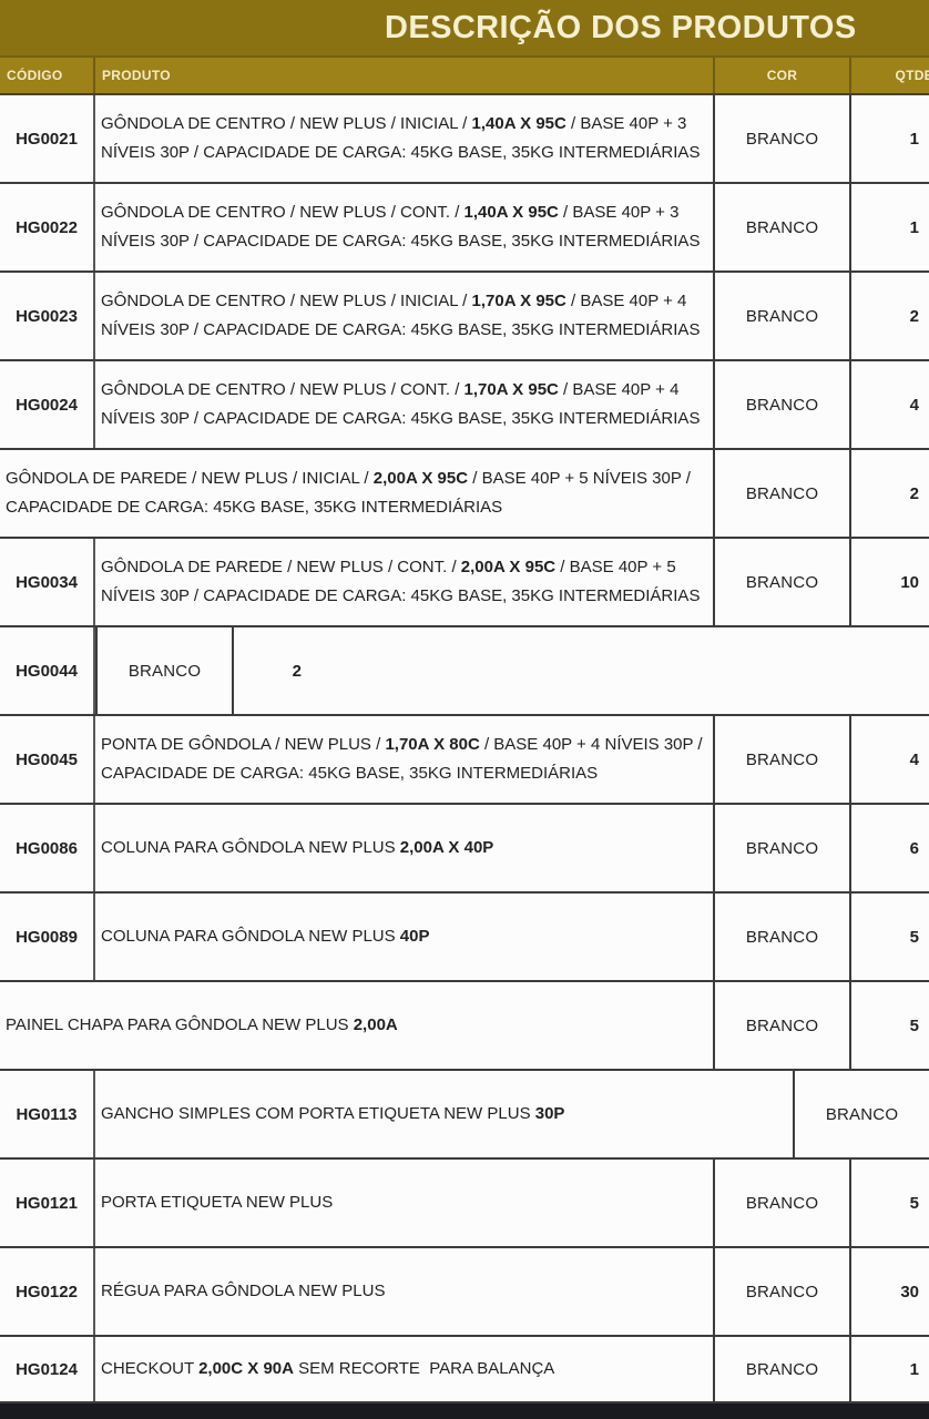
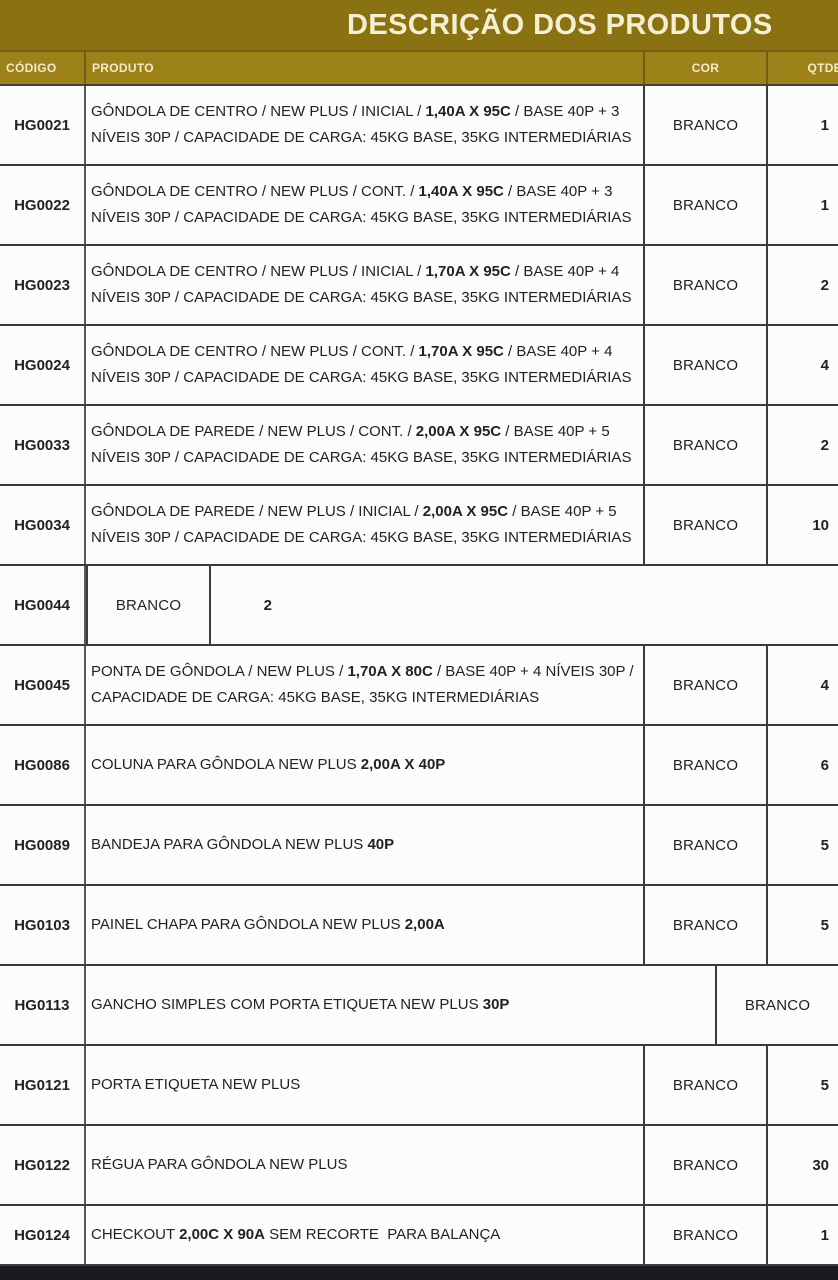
  DESCRIÇÃO DOS PRODUTOS
  CÓDIGO
  PRODUTO
  COR
  QTD
  HG0021
  GÔNDOLA DE CENTRO / NEW PLUS / INICIAL / 1,40A X 95C / BASE 40P + 3 NÍVEIS 30P / CAPACIDADE DE CARGA: 45KG BASE, 35KG INTERMEDIÁRIAS
  BRANCO
  1
  HG0022
  GÔNDOLA DE CENTRO / NEW PLUS / CONT. / 1,40A X 95C / BASE 40P + 3 NÍVEIS 30P / CAPACIDADE DE CARGA: 45KG BASE, 35KG INTERMEDIÁRIAS
  BRANCO
  1
  HG0023
  GÔNDOLA DE CENTRO / NEW PLUS / INICIAL / 1,70A X 95C / BASE 40P + 4 NÍVEIS 30P / CAPACIDADE DE CARGA: 45KG BASE, 35KG INTERMEDIÁRIAS
  BRANCO
  2
  HG0024
  GÔNDOLA DE CENTRO / NEW PLUS / CONT. / 1,70A X 95C / BASE 40P + 4 NÍVEIS 30P / CAPACIDADE DE CARGA: 45KG BASE, 35KG INTERMEDIÁRIAS
  BRANCO
  4
+ HG0033
- GÔNDOLA DE PAREDE / NEW PLUS / INICIAL / 2,00A X 95C / BASE 40P + 5 NÍVEIS 30P / CAPACIDADE DE CARGA: 45KG BASE, 35KG INTERMEDIÁRIAS
+ GÔNDOLA DE PAREDE / NEW PLUS / CONT. / 2,00A X 95C / BASE 40P + 5 NÍVEIS 30P / CAPACIDADE DE CARGA: 45KG BASE, 35KG INTERMEDIÁRIAS
  BRANCO
  2
  HG0034
- GÔNDOLA DE PAREDE / NEW PLUS / CONT. / 2,00A X 95C / BASE 40P + 5 NÍVEIS 30P / CAPACIDADE DE CARGA: 45KG BASE, 35KG INTERMEDIÁRIAS
+ GÔNDOLA DE PAREDE / NEW PLUS / INICIAL / 2,00A X 95C / BASE 40P + 5 NÍVEIS 30P / CAPACIDADE DE CARGA: 45KG BASE, 35KG INTERMEDIÁRIAS
  BRANCO
  10
  HG0044
  BRANCO
  2
  HG0045
  PONTA DE GÔNDOLA / NEW PLUS / 1,70A X 80C / BASE 40P + 4 NÍVEIS 30P / CAPACIDADE DE CARGA: 45KG BASE, 35KG INTERMEDIÁRIAS
  BRANCO
  4
  HG0086
  COLUNA PARA GÔNDOLA NEW PLUS 2,00A X 40P
  BRANCO
  6
  HG0089
- COLUNA PARA GÔNDOLA NEW PLUS 40P
+ BANDEJA PARA GÔNDOLA NEW PLUS 40P
  BRANCO
  5
+ HG0103
  PAINEL CHAPA PARA GÔNDOLA NEW PLUS 2,00A
  BRANCO
  5
  HG0113
  GANCHO SIMPLES COM PORTA ETIQUETA NEW PLUS 30P
  BRANCO
  HG0121
  PORTA ETIQUETA NEW PLUS
  BRANCO
  5
  HG0122
  RÉGUA PARA GÔNDOLA NEW PLUS
  BRANCO
  30
  HG0124
  CHECKOUT 2,00C X 90A SEM RECORTE PARA BALANÇA
  BRANCO
  1
